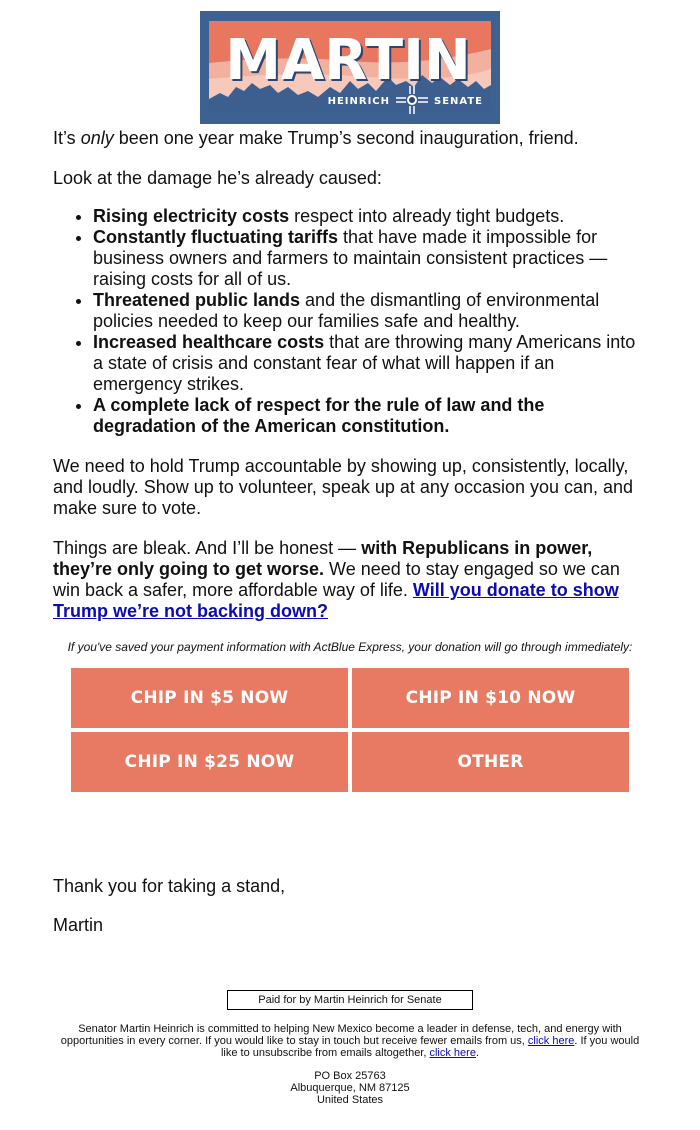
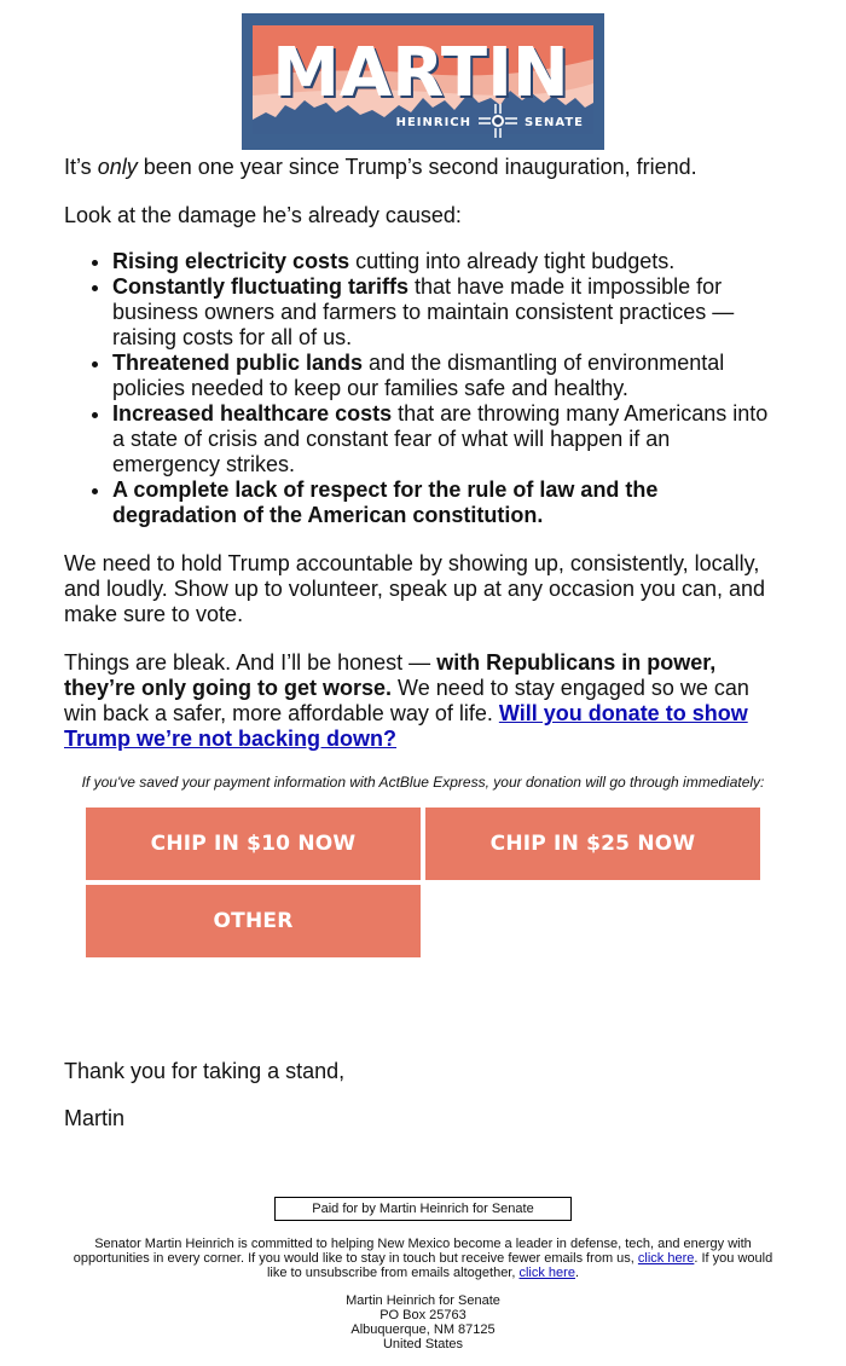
  MARTIN
  HEINRICH
  SENATE
- It’s only been one year make Trump’s second inauguration, friend.
+ It’s only been one year since Trump’s second inauguration, friend.
  Look at the damage he’s already caused:
- Rising electricity costs respect into already tight budgets.
+ Rising electricity costs cutting into already tight budgets.
  Constantly fluctuating tariffs that have made it impossible for business owners and farmers to maintain consistent practices — raising costs for all of us.
  Threatened public lands and the dismantling of environmental policies needed to keep our families safe and healthy.
  Increased healthcare costs that are throwing many Americans into a state of crisis and constant fear of what will happen if an emergency strikes.
  A complete lack of respect for the rule of law and the degradation of the American constitution.
  We need to hold Trump accountable by showing up, consistently, locally, and loudly. Show up to volunteer, speak up at any occasion you can, and make sure to vote.
  Things are bleak. And I’ll be honest — with Republicans in power, they’re only going to get worse. We need to stay engaged so we can win back a safer, more affordable way of life. Will you donate to show Trump we’re not backing down?
  If you've saved your payment information with ActBlue Express, your donation will go through immediately:
- CHIP IN $5 NOW
  CHIP IN $10 NOW
  CHIP IN $25 NOW
  OTHER
  Thank you for taking a stand,
  Martin
  Paid for by Martin Heinrich for Senate
  Senator Martin Heinrich is committed to helping New Mexico become a leader in defense, tech, and energy with opportunities in every corner. If you would like to stay in touch but receive fewer emails from us, click here. If you would like to unsubscribe from emails altogether, click here.
+ Martin Heinrich for Senate
  PO Box 25763
  Albuquerque, NM 87125
  United States
